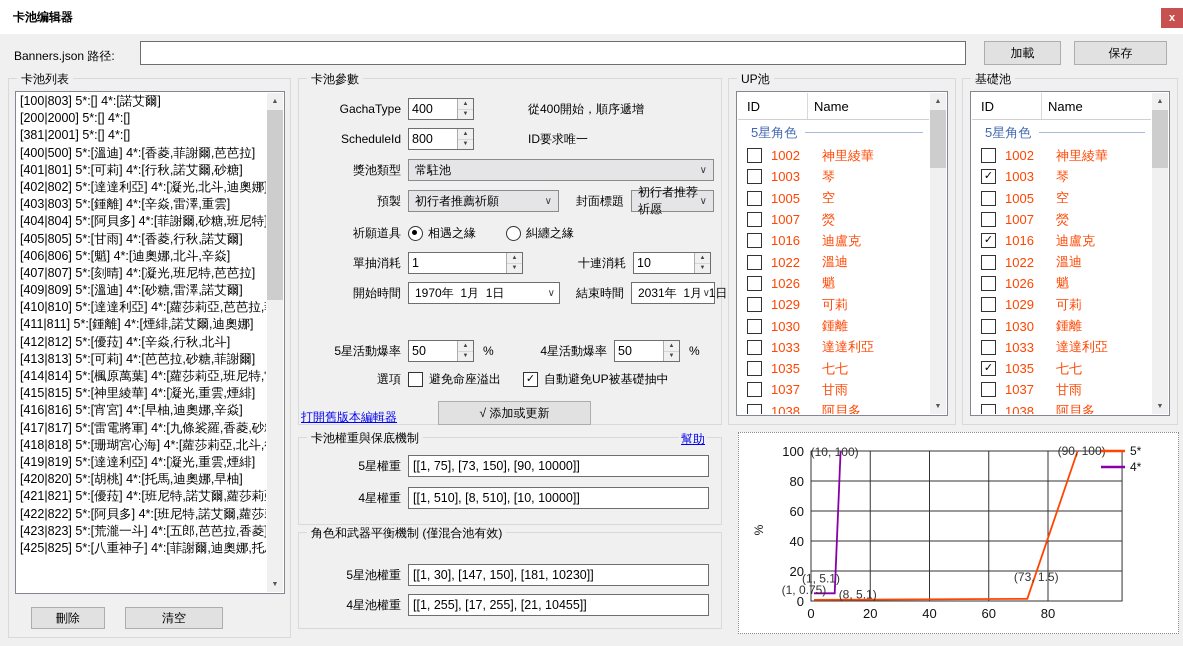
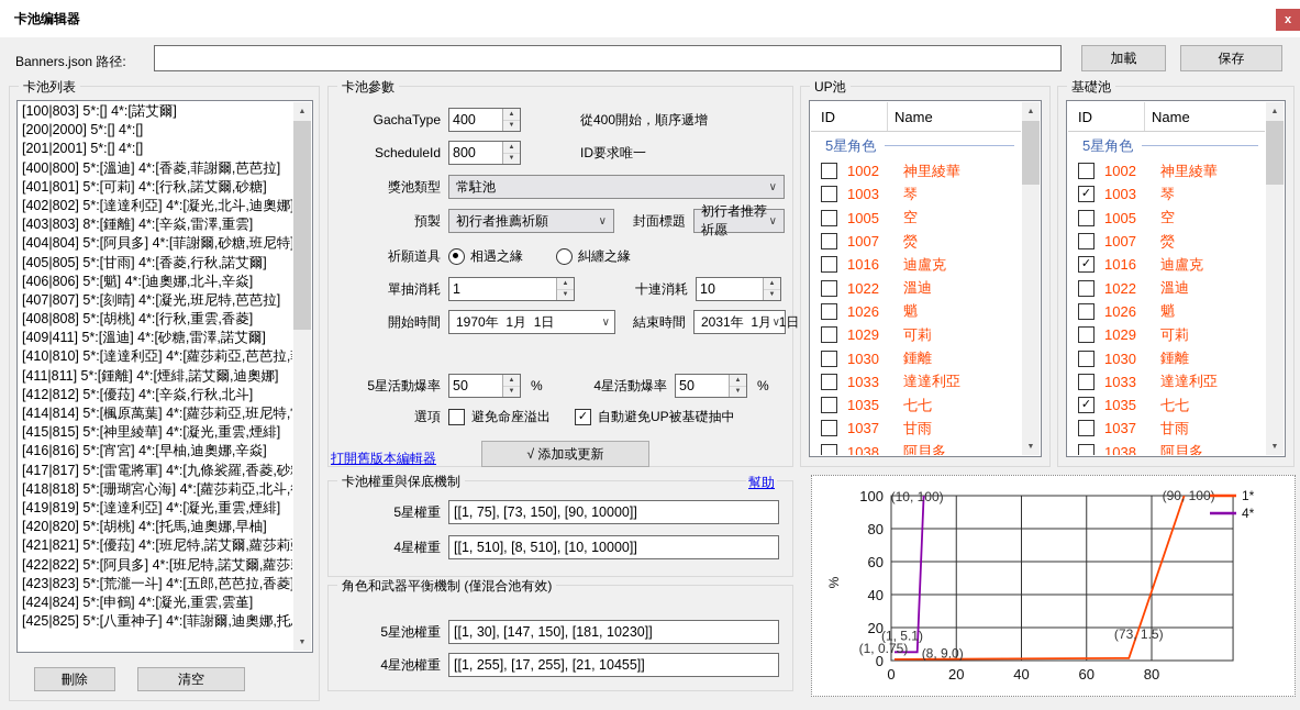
  卡池编辑器
  x
  Banners.json 路径:
  加載
  保存
  卡池列表
  [100|803] 5*:[] 4*:[諾艾爾]
  [200|2000] 5*:[] 4*:[]
- [381|2001] 5*:[] 4*:[]
+ [201|2001] 5*:[] 4*:[]
- [400|500] 5*:[溫迪] 4*:[香菱,菲謝爾,芭芭拉]
+ [400|800] 5*:[溫迪] 4*:[香菱,菲謝爾,芭芭拉]
  [401|801] 5*:[可莉] 4*:[行秋,諾艾爾,砂糖]
  [402|802] 5*:[達達利亞] 4*:[凝光,北斗,迪奧娜
- [403|803] 5*:[鍾離] 4*:[辛焱,雷澤,重雲]
+ [403|803] 8*:[鍾離] 4*:[辛焱,雷澤,重雲]
  [404|804] 5*:[阿貝多] 4*:[菲謝爾,砂糖,班尼特
  [405|805] 5*:[甘雨] 4*:[香菱,行秋,諾艾爾]
  [406|806] 5*:[魈] 4*:[迪奧娜,北斗,辛焱]
  [407|807] 5*:[刻晴] 4*:[凝光,班尼特,芭芭拉]
+ [408|808] 5*:[胡桃] 4*:[行秋,重雲,香菱]
- [409|809] 5*:[溫迪] 4*:[砂糖,雷澤,諾艾爾]
+ [409|411] 5*:[溫迪] 4*:[砂糖,雷澤,諾艾爾]
  [410|810] 5*:[達達利亞] 4*:[蘿莎莉亞,芭芭拉,
  [411|811] 5*:[鍾離] 4*:[煙緋,諾艾爾,迪奧娜]
  [412|812] 5*:[優菈] 4*:[辛焱,行秋,北斗]
- [413|813] 5*:[可莉] 4*:[芭芭拉,砂糖,菲謝爾]
  [414|814] 5*:[楓原萬葉] 4*:[蘿莎莉亞,班尼特,
  [415|815] 5*:[神里綾華] 4*:[凝光,重雲,煙緋]
  [416|816] 5*:[宵宮] 4*:[早柚,迪奧娜,辛焱]
  [417|817] 5*:[雷電將軍] 4*:[九條裟羅,香菱,砂
  [418|818] 5*:[珊瑚宮心海] 4*:[蘿莎莉亞,北斗,
  [419|819] 5*:[達達利亞] 4*:[凝光,重雲,煙緋]
  [420|820] 5*:[胡桃] 4*:[托馬,迪奧娜,早柚]
  [421|821] 5*:[優菈] 4*:[班尼特,諾艾爾,蘿莎莉
  [422|822] 5*:[阿貝多] 4*:[班尼特,諾艾爾,蘿莎
  [423|823] 5*:[荒瀧一斗] 4*:[五郎,芭芭拉,香菱
+ [424|824] 5*:[申鶴] 4*:[凝光,重雲,雲堇]
  [425|825] 5*:[八重神子] 4*:[菲謝爾,迪奧娜,托
  刪除
  清空
  卡池參數
  GachaType
  400
  從400開始，順序遞增
  ScheduleId
  800
  ID要求唯一
  獎池類型
  常駐池
  ∨
  預製
  初行者推薦祈願
  ∨
  封面標題
  初行者推荐祈愿
  ∨
  祈願道具
  相遇之緣
  糾纏之緣
  單抽消耗
  1
  十連消耗
  10
  開始時間
  1970年 1月 1日
  ∨
  結束時間
  2031年 1月 1日
  ∨
  5星活動爆率
  50
  %
  4星活動爆率
  50
  %
  選項
  避免命座溢出
  ✓
  自動避免UP被基礎抽中
  打開舊版本編輯器
  √ 添加或更新
  卡池權重與保底機制
  幫助
  5星權重
  [[1, 75], [73, 150], [90, 10000]]
  4星權重
  [[1, 510], [8, 510], [10, 10000]]
  角色和武器平衡機制 (僅混合池有效)
  5星池權重
  [[1, 30], [147, 150], [181, 10230]]
  4星池權重
  [[1, 255], [17, 255], [21, 10455]]
  UP池
  ID
  Name
  5星角色
  1002
  神里綾華
  1003
  琴
  1005
  空
  1007
  熒
  1016
  迪盧克
  1022
  溫迪
  1026
  魈
  1029
  可莉
  1030
  鍾離
  1033
  達達利亞
  1035
  七七
  1037
  甘雨
  1038
  阿貝多
  基礎池
  ID
  Name
  5星角色
  1002
  神里綾華
  ✓
  1003
  琴
  1005
  空
  1007
  熒
  ✓
  1016
  迪盧克
  1022
  溫迪
  1026
  魈
  1029
  可莉
  1030
  鍾離
  1033
  達達利亞
  ✓
  1035
  七七
  1037
  甘雨
  1038
  阿貝多
  0
  20
  40
  60
  80
  0
  20
  40
  60
  80
  100
  (10, 100)
  (90, 100
  (1, 5.1)
  (1, 0.75)
- (8, 5.1)
+ (8, 9.0)
  (73, 1.5)
- 5*
+ 1*
  4*
